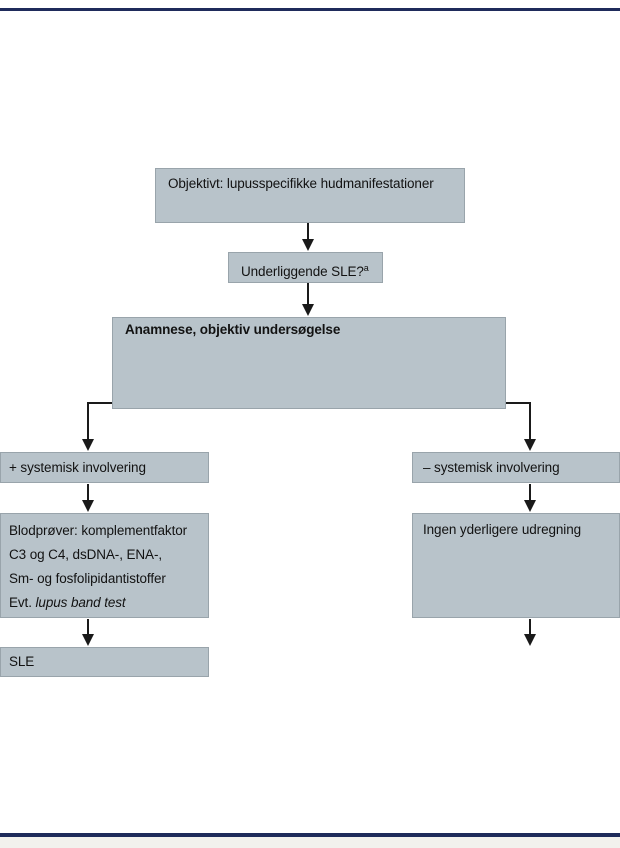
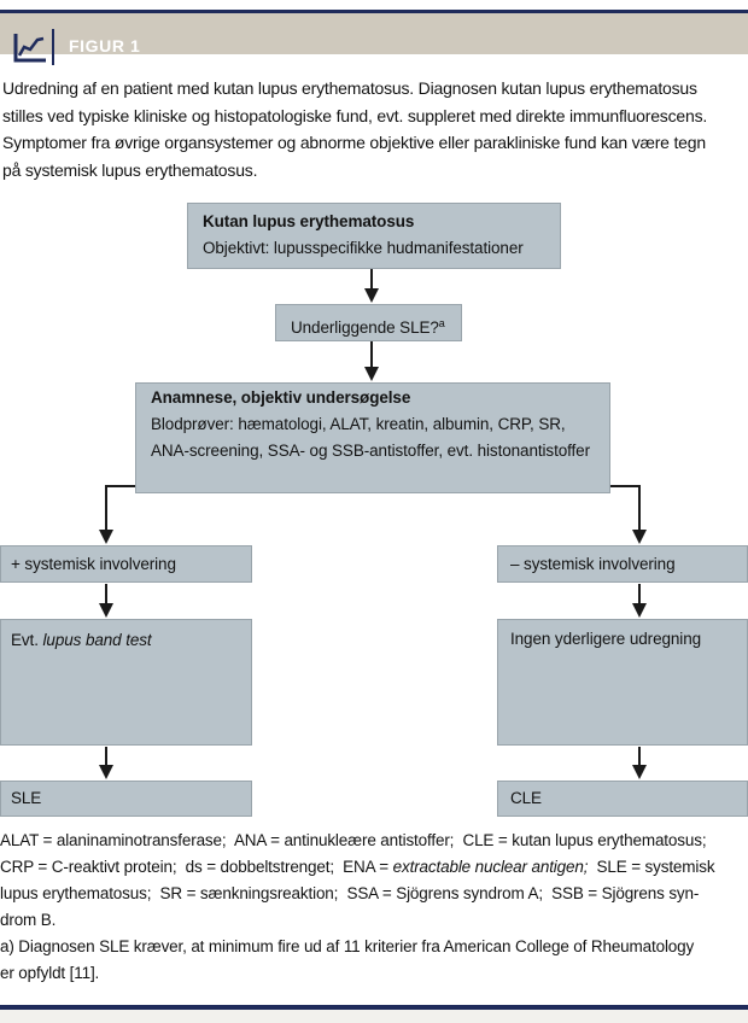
+ FIGUR 1
+ Udredning af en patient med kutan lupus erythematosus. Diagnosen kutan lupus erythematosus
+ stilles ved typiske kliniske og histopatologiske fund, evt. suppleret med direkte immunfluorescens.
+ Symptomer fra øvrige organsystemer og abnorme objektive eller parakliniske fund kan være tegn
+ på systemisk lupus erythematosus.
+ Kutan lupus erythematosus
  Objektivt: lupusspecifikke hudmanifestationer
  Underliggende SLE?a
  Anamnese, objektiv undersøgelse
+ Blodprøver: hæmatologi, ALAT, kreatin, albumin, CRP, SR,
+ ANA-screening, SSA- og SSB-antistoffer, evt. histonantistoffer
  + systemisk involvering
  – systemisk involvering
- Blodprøver: komplementfaktor
- C3 og C4, dsDNA-, ENA-,
- Sm- og fosfolipidantistoffer
  Evt. lupus band test
  Ingen yderligere udregning
  SLE
+ CLE
+ ALAT = alaninaminotransferase; ANA = antinukleære antistoffer; CLE = kutan lupus erythematosus;
+ CRP = C-reaktivt protein; ds = dobbeltstrenget; ENA = extractable nuclear antigen; SLE = systemisk
+ lupus erythematosus; SR = sænkningsreaktion; SSA = Sjögrens syndrom A; SSB = Sjögrens syn-
+ drom B.
+ a) Diagnosen SLE kræver, at minimum fire ud af 11 kriterier fra American College of Rheumatology
+ er opfyldt [11].
